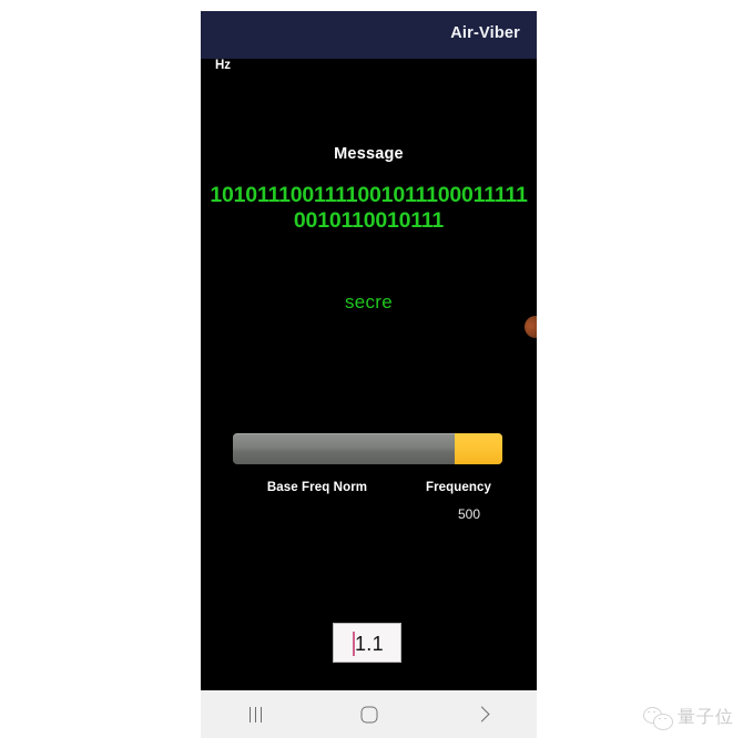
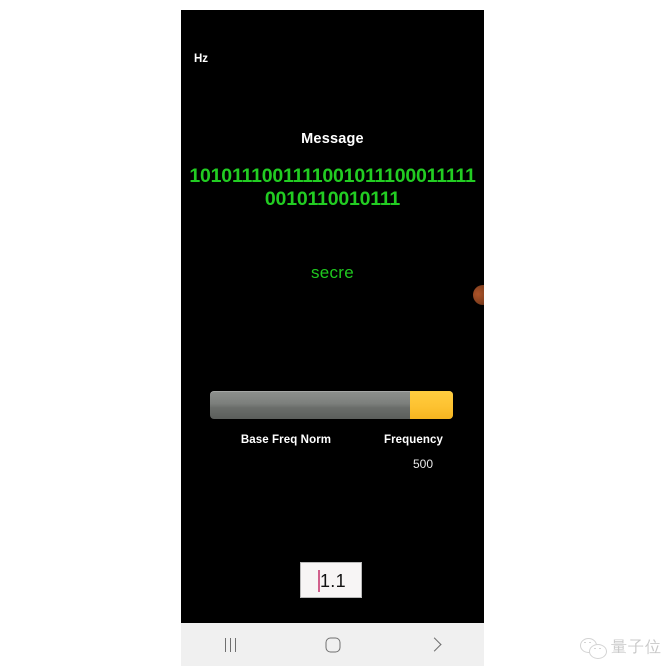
- Air-Viber
  Message
  10101110011110010111000111110010110010111
  secre
  Base Freq Norm
  Frequency
  Hz
  500
  1.1
  量子位
